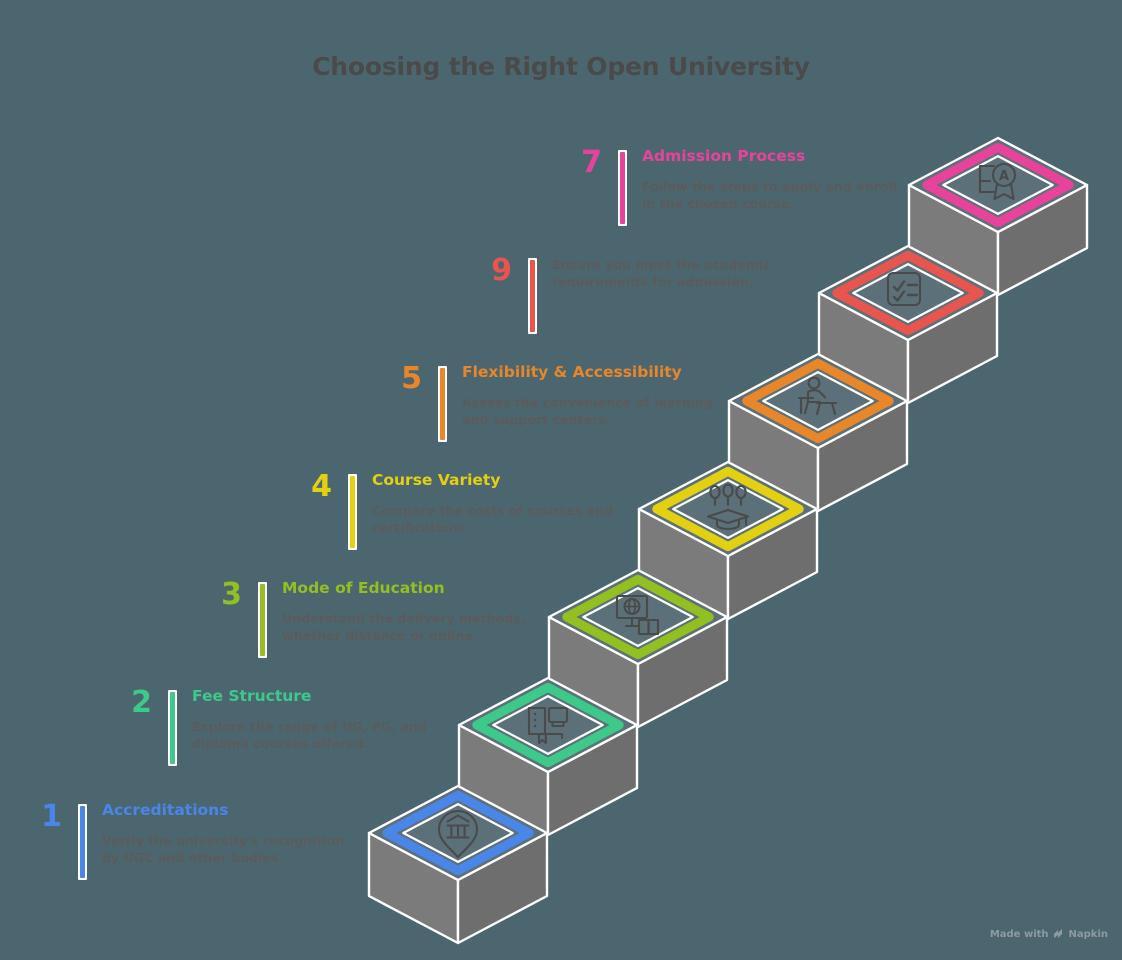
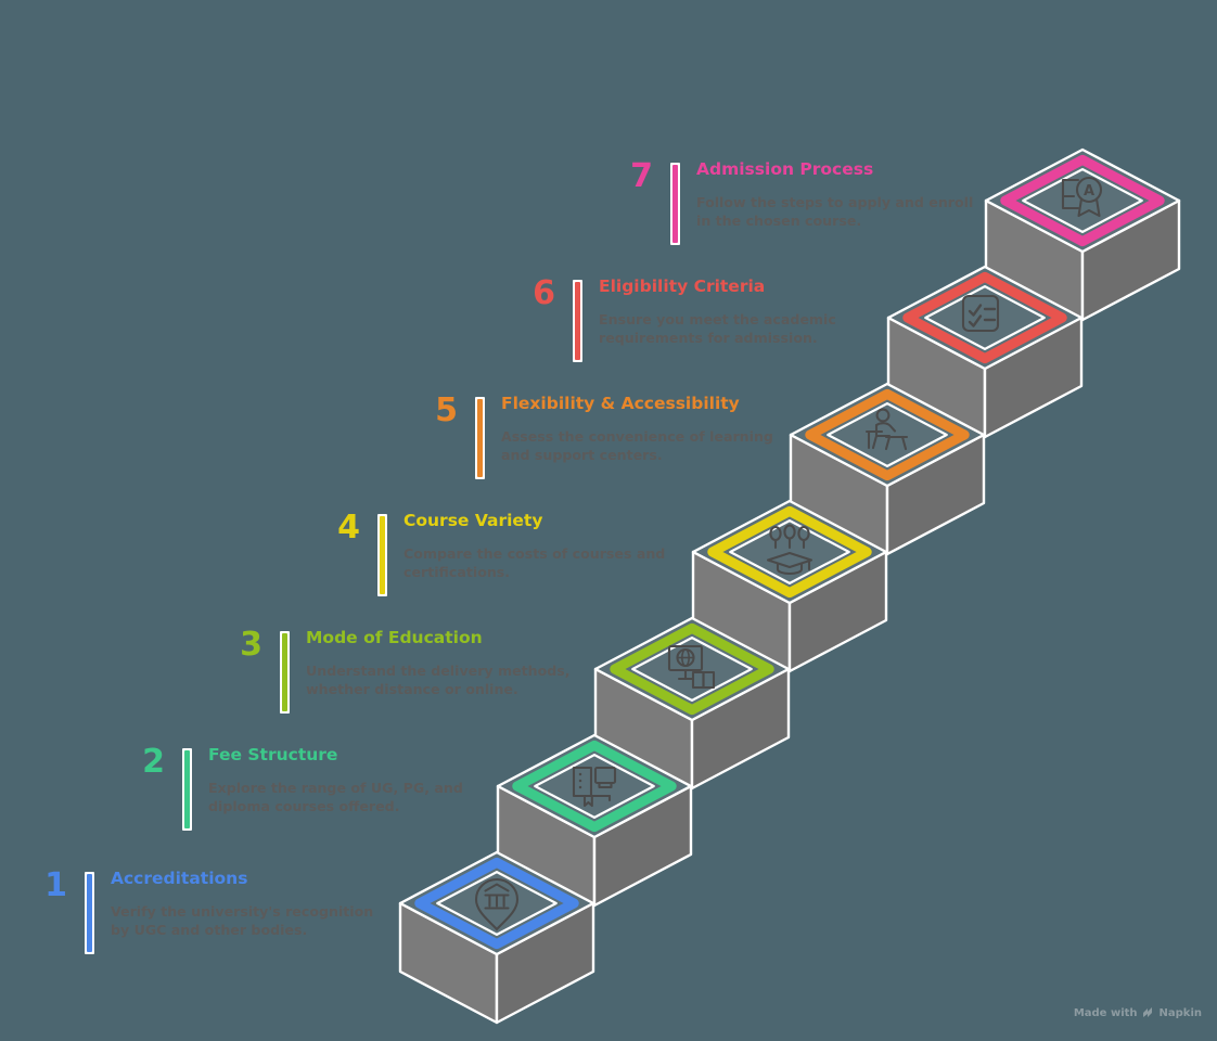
- Choosing the Right Open University
  7
  Admission Process
- 9
+ 6
+ Eligibility Criteria
  5
  Flexibility & Accessibility
  4
  Course Variety
  3
  Mode of Education
  2
  Fee Structure
  1
  Accreditations
  Made with
  Napkin
